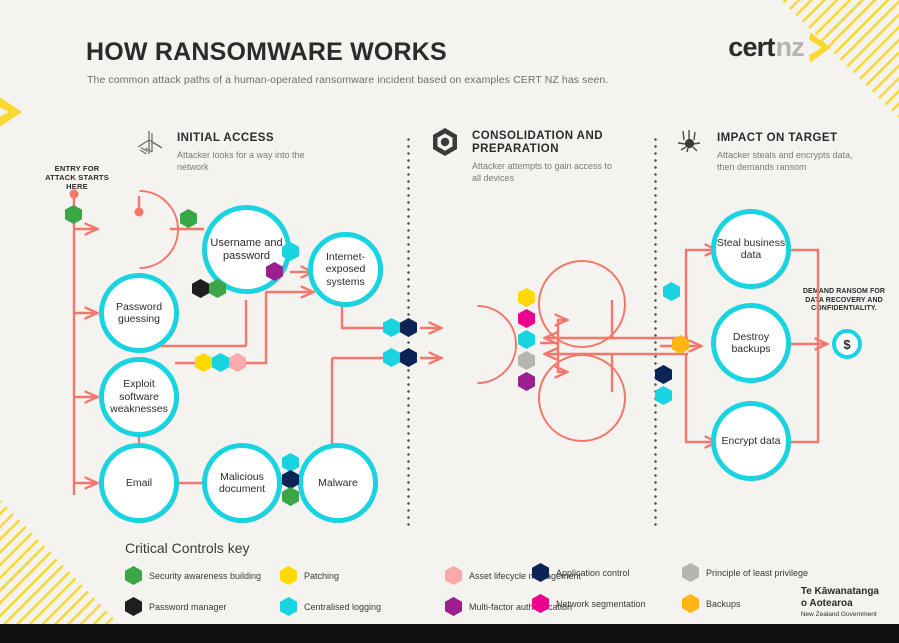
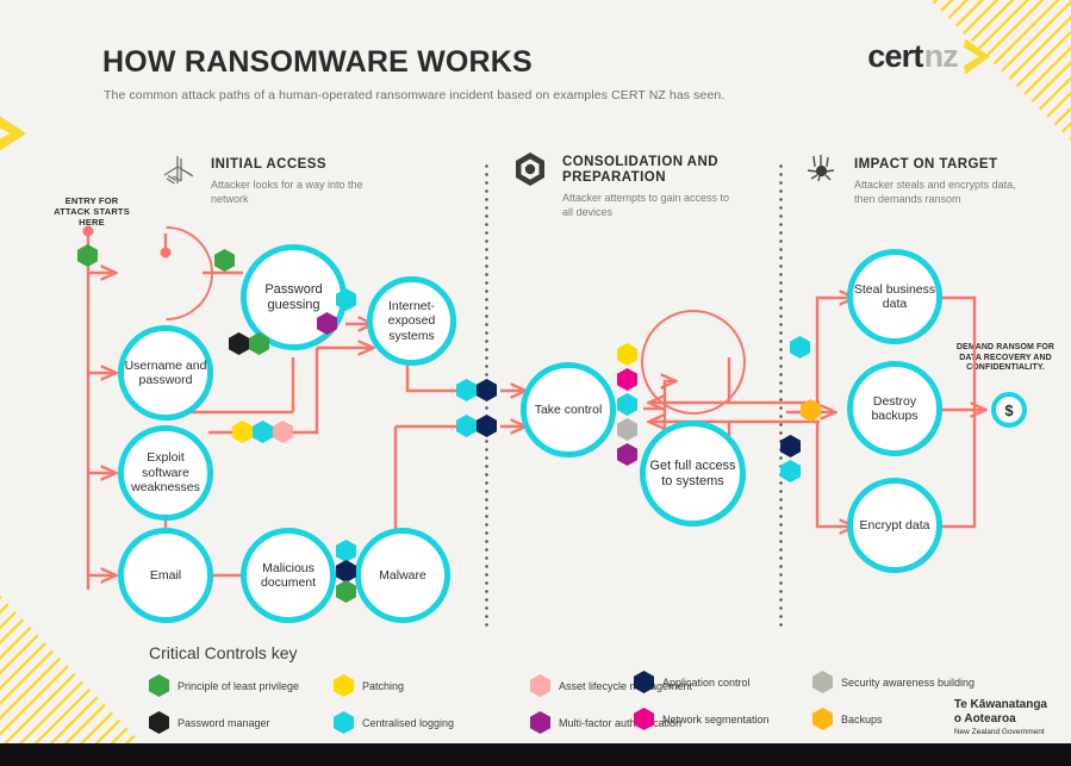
  HOW RANSOMWARE WORKS
  The common attack paths of a human-operated ransomware incident based on examples CERT NZ has seen.
  cert
  nz
  INITIAL ACCESS
  Attacker looks for a way into the network
  CONSOLIDATION AND PREPARATION
  Attacker attempts to gain access to all devices
  IMPACT ON TARGET
  Attacker steals and encrypts data, then demands ransom
- Password guessing
+ Username and password
  Exploit software weaknesses
  Email
- Username and password
+ Password guessing
  Malicious document
  Internet-exposed systems
  Malware
+ Take control
+ Get full access to systems
  Steal business data
  Destroy backups
  Encrypt data
  ENTRY FOR ATTACK STARTS HERE
  $
  Critical Controls key
- Security awareness building
+ Principle of least privilege
  Patching
  Asset lifecyclegement
  Password manager
  Centralised logging
  Multi-factor authcation
  Application control
- Principle of least privilege
+ Security awareness building
  Network segmentation
  Backups
  Te Kāwanatanga
  o Aotearoa
